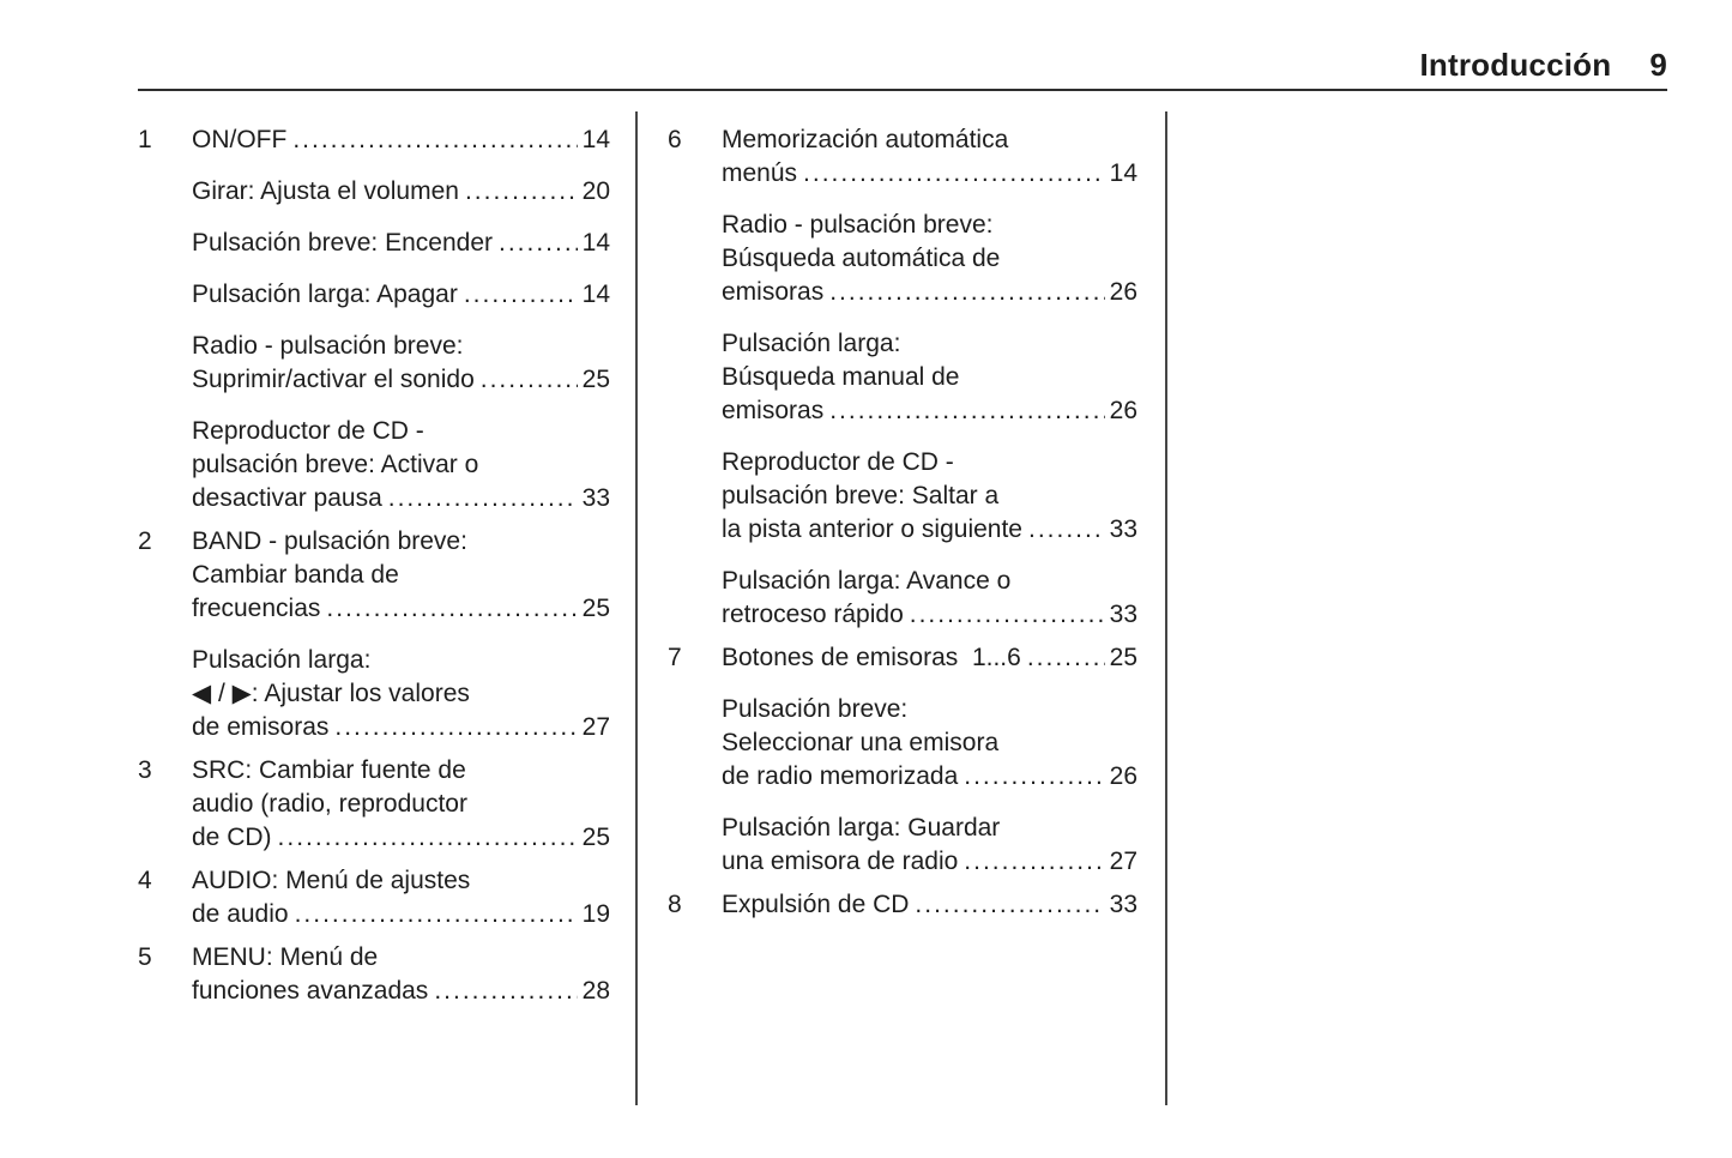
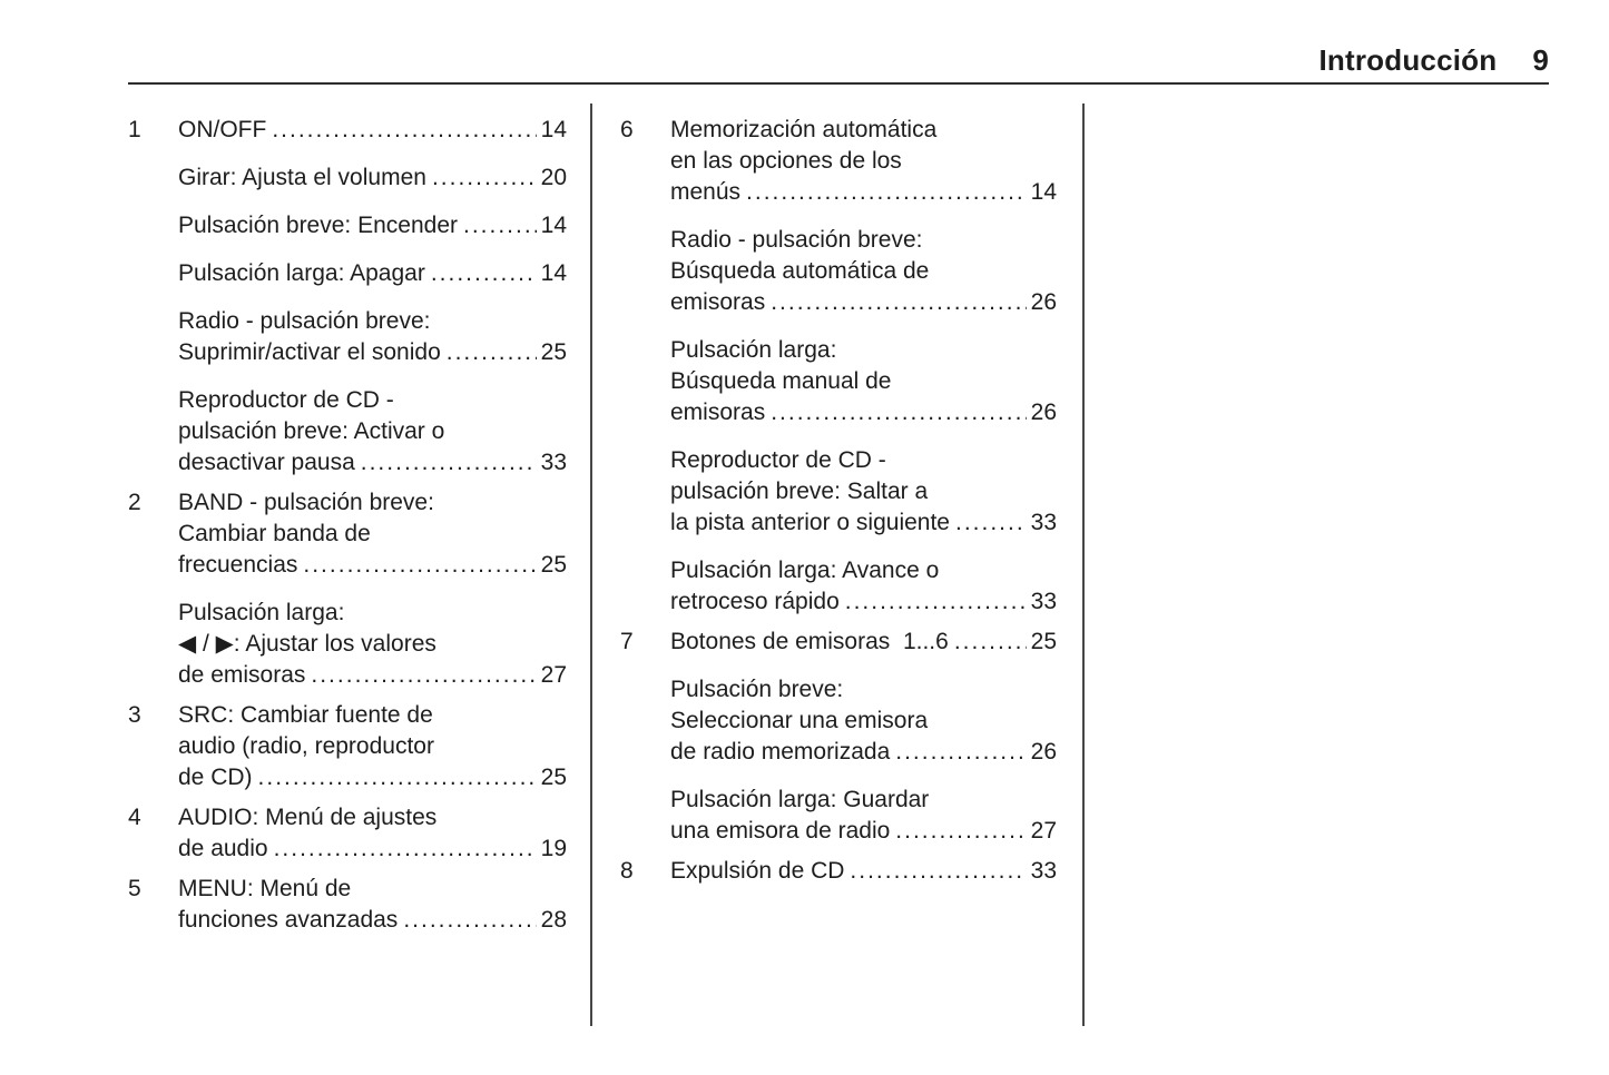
  Introducción
  9
  1
  ON/OFF
  14
  Girar: Ajusta el volumen
  20
  Pulsación breve: Encender
  14
  Pulsación larga: Apagar
  14
  Radio - pulsación breve:
  Suprimir/activar el sonido
  25
  Reproductor de CD -
  pulsación breve: Activar o
  desactivar pausa
  33
  2
  BAND - pulsación breve:
  Cambiar banda de
  frecuencias
  25
  Pulsación larga:
  ◀ / ▶: Ajustar los valores
  de emisoras
  27
  3
  SRC: Cambiar fuente de
  audio (radio, reproductor
  de CD)
  25
  4
  AUDIO: Menú de ajustes
  de audio
  19
  5
  MENU: Menú de
  funciones avanzadas
  28
  6
  Memorización automática
+ en las opciones de los
  menús
  14
  Radio - pulsación breve:
  Búsqueda automática de
  emisoras
  26
  Pulsación larga:
  Búsqueda manual de
  emisoras
  26
  Reproductor de CD -
  pulsación breve: Saltar a
  la pista anterior o siguiente
  33
  Pulsación larga: Avance o
  retroceso rápido
  33
  7
  Botones de emisoras 1...6
  25
  Pulsación breve:
  Seleccionar una emisora
  de radio memorizada
  26
  Pulsación larga: Guardar
  una emisora de radio
  27
  8
  Expulsión de CD
  33
